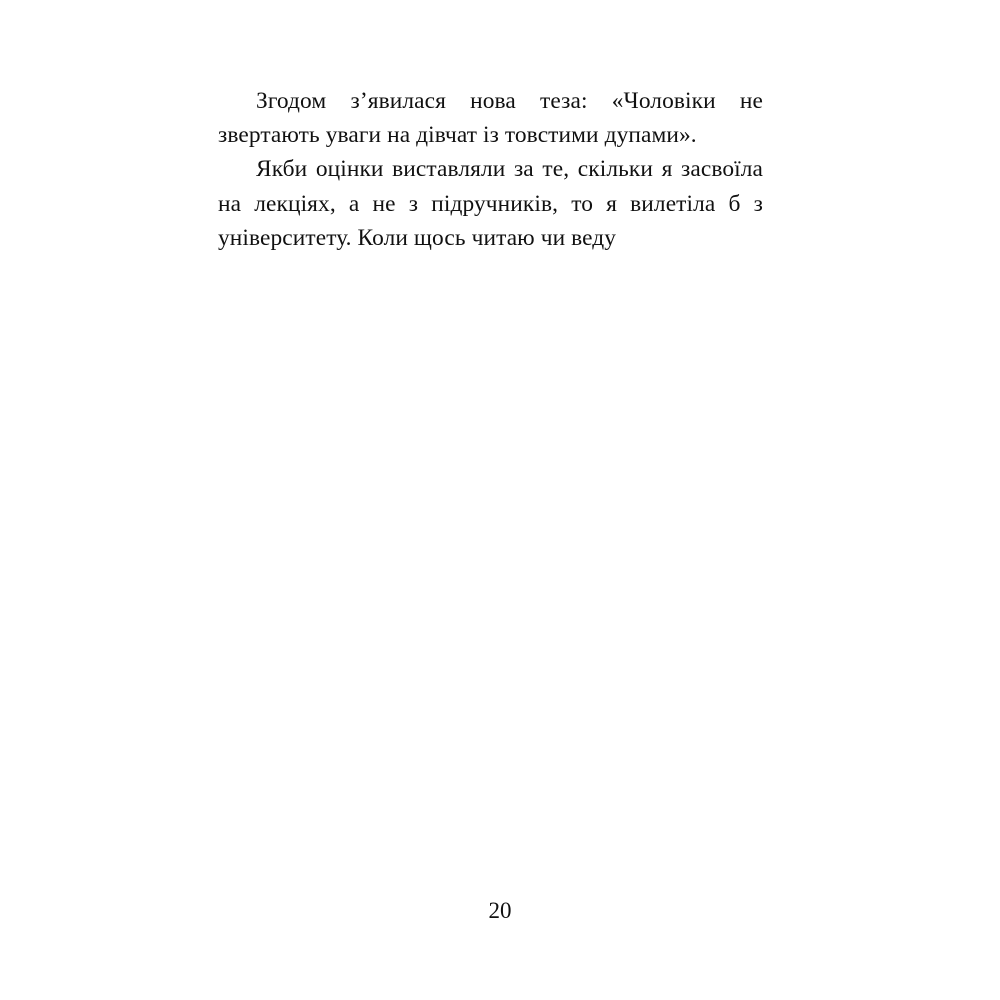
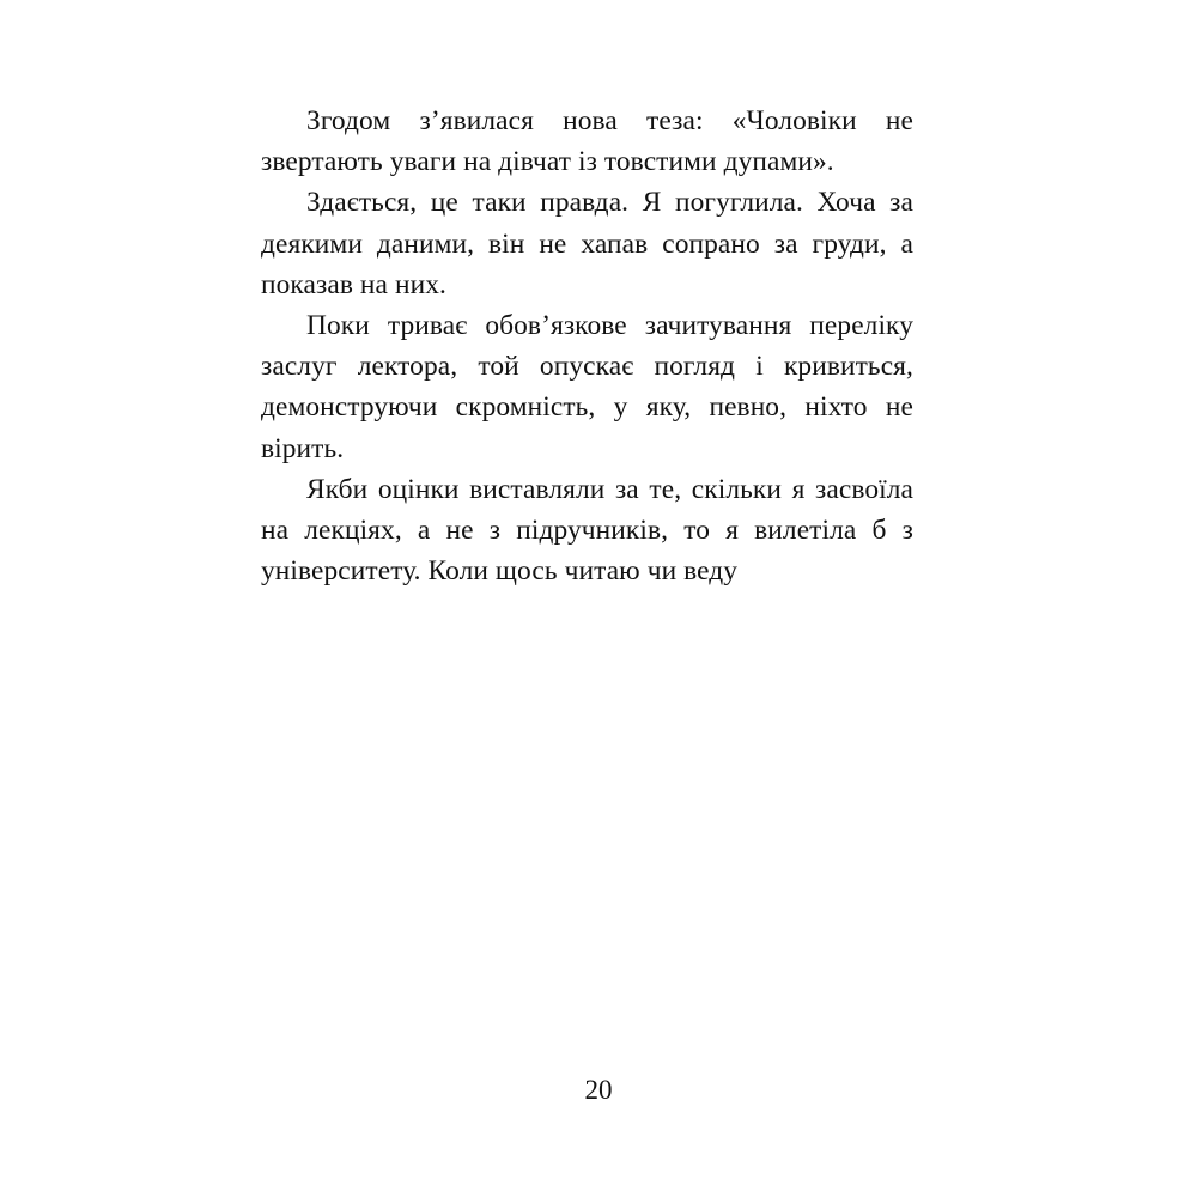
  Згодом з’явилася нова теза: «Чоловіки не звертають уваги на дівчат із товстими дупами».
+ Здається, це таки правда. Я погуглила. Хоча за деякими даними, він не хапав сопрано за груди, а показав на них.
+ Поки триває обов’язкове зачитування переліку заслуг лектора, той опускає погляд і кривиться, демонструючи скромність, у яку, певно, ніхто не вірить.
  Якби оцінки виставляли за те, скільки я засвоїла на лекціях, а не з підручників, то я вилетіла б з університету. Коли щось читаю чи веду
  20
